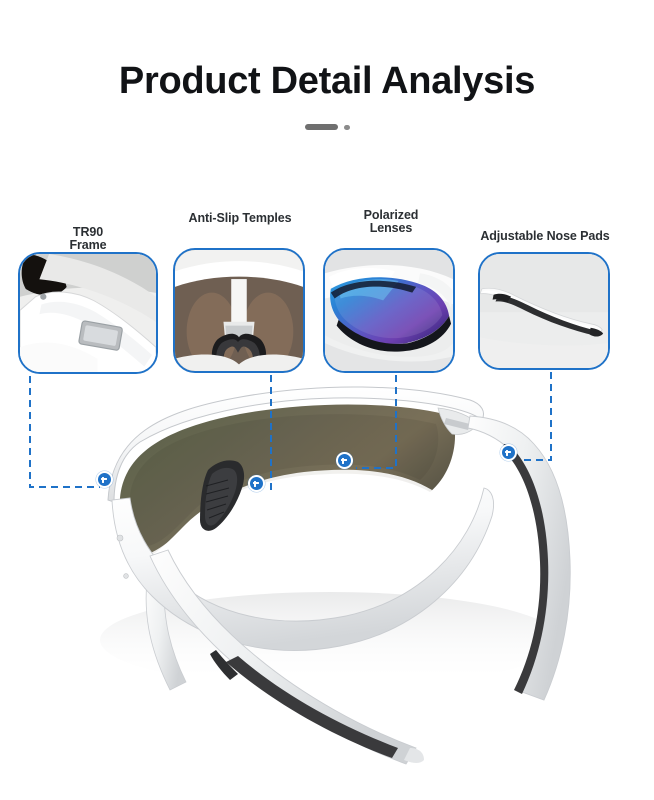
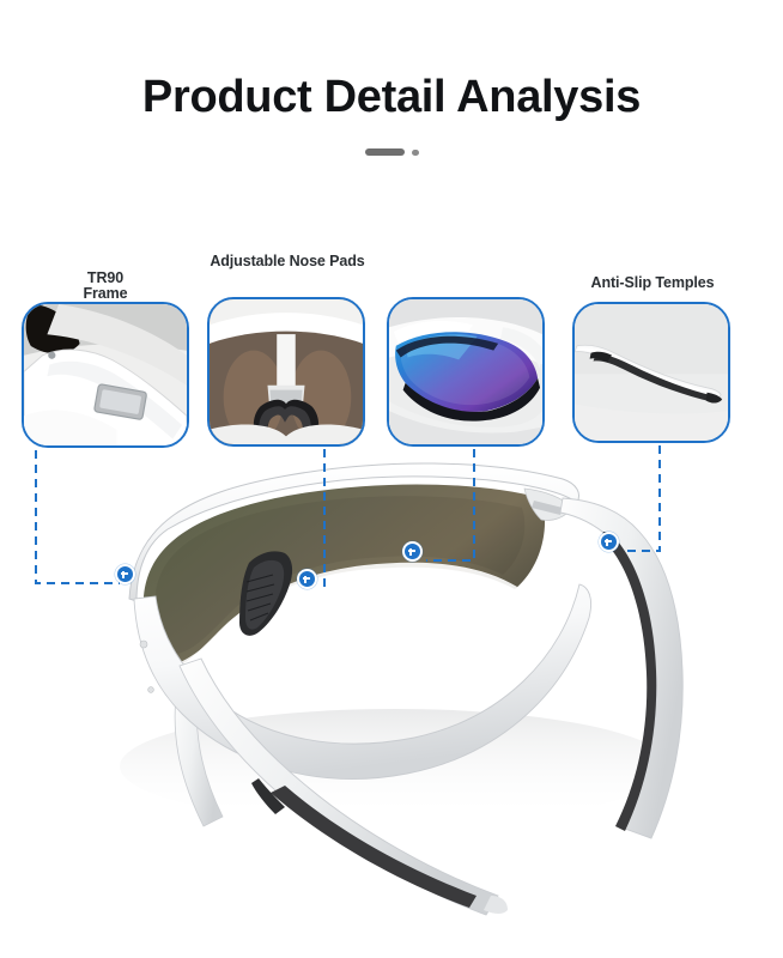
  Product Detail Analysis
  TR90
  Frame
- Anti-Slip Temples
+ Adjustable Nose Pads
- Polarized
- Lenses
- Adjustable Nose Pads
+ Anti-Slip Temples
